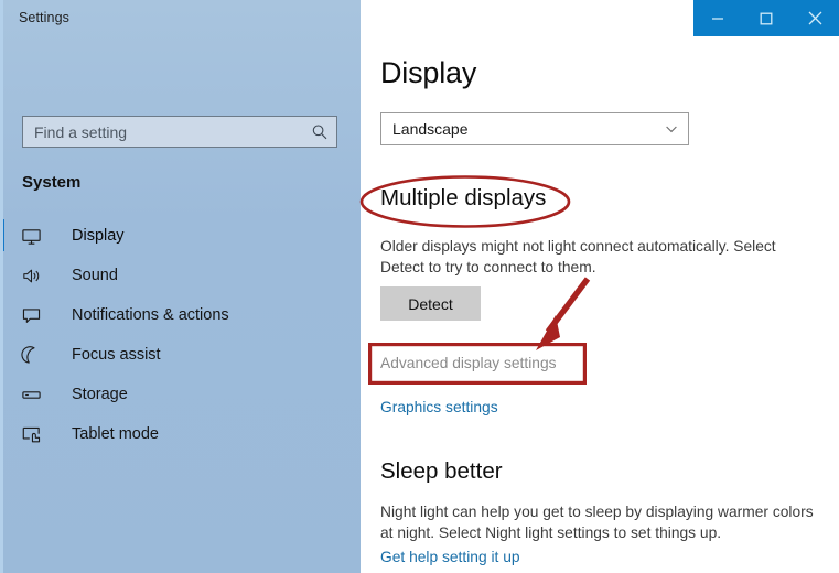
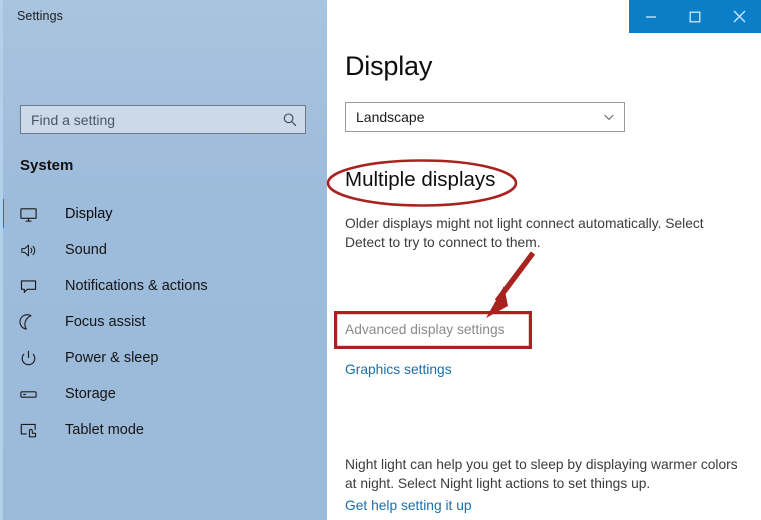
  Settings
  Find a setting
  System
  Display
  Sound
  Notifications & actions
  Focus assist
+ Power & sleep
  Storage
  Tablet mode
  Display
  Landscape
  Multiple displays
  Older displays might not light connect automatically. Select Detect to try to connect to them.
- Detect
  Advanced display settings
  Graphics settings
- Sleep better
- Night light can help you get to sleep by displaying warmer colors at night. Select Night light settings to set things up.
+ Night light can help you get to sleep by displaying warmer colors at night. Select Night light actions to set things up.
  Get help setting it up
